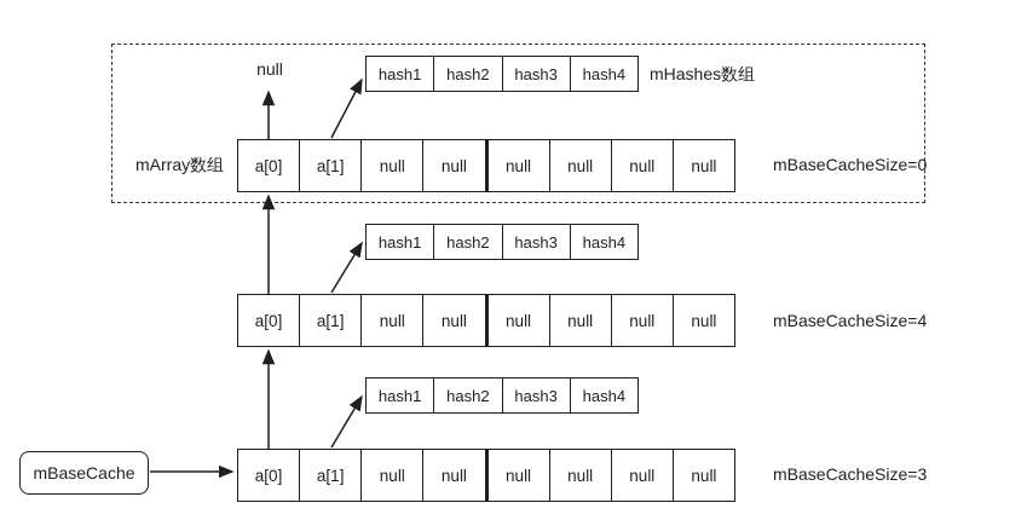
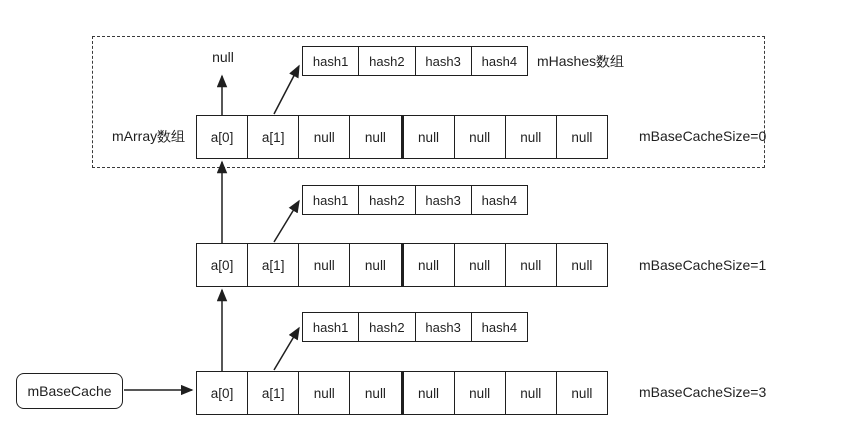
  null
  mArray数组
  mHashes数组
  hash1
  hash2
  hash3
  hash4
  a[0]
  a[1]
  null
  null
  null
  null
  null
  null
  mBaseCacheSize=0
  hash1
  hash2
  hash3
  hash4
  a[0]
  a[1]
  null
  null
  null
  null
  null
  null
- mBaseCacheSize=4
+ mBaseCacheSize=1
  hash1
  hash2
  hash3
  hash4
  a[0]
  a[1]
  null
  null
  null
  null
  null
  null
  mBaseCacheSize=3
  mBaseCache
